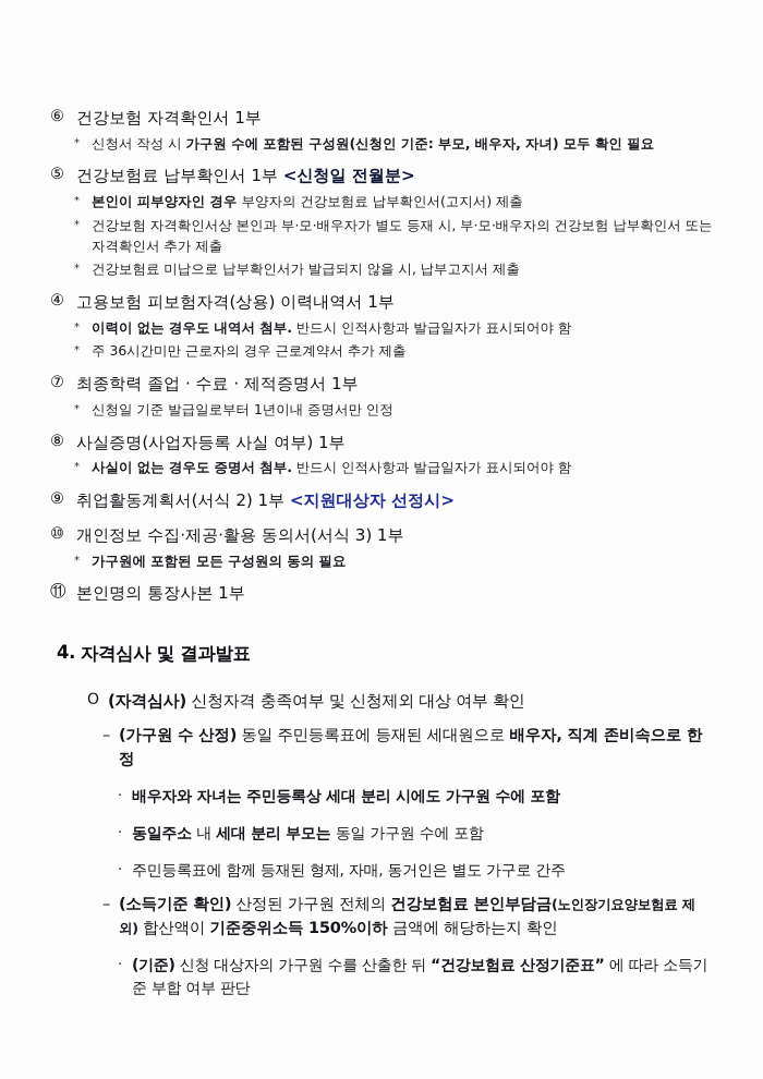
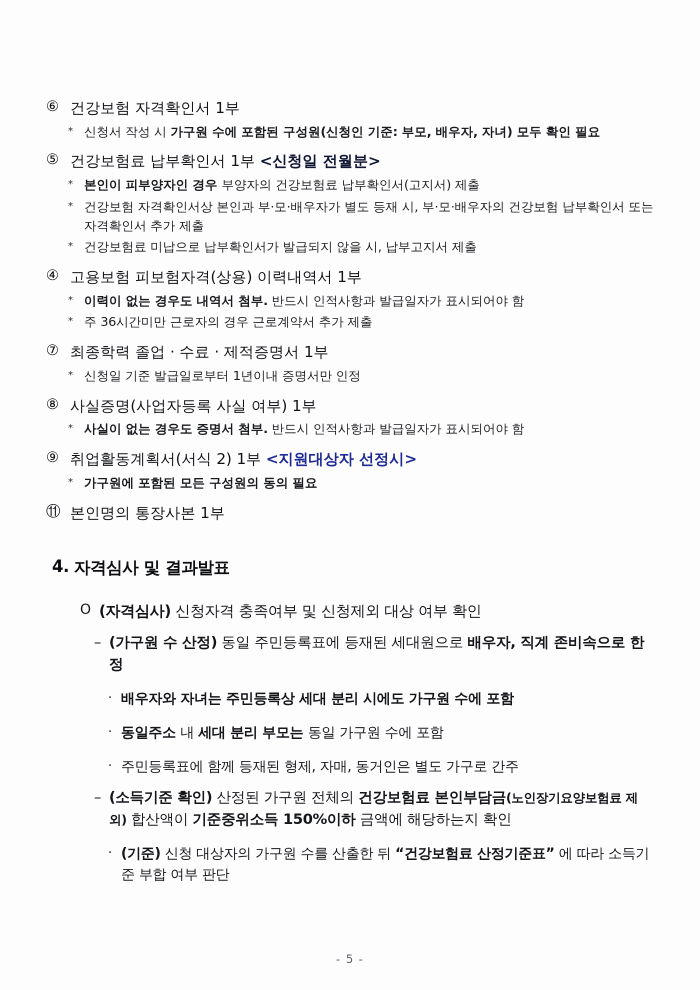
  ⑥
  건강보험 자격확인서 1부
  *
  신청서 작성 시 가구원 수에 포함된 구성원(신청인 기준: 부모, 배우자, 자녀) 모두 확인 필요
  ⑤
  건강보험료 납부확인서 1부 <신청일 전월분>
  *
  본인이 피부양자인 경우 부양자의 건강보험료 납부확인서(고지서) 제출
  *
  건강보험 자격확인서상 본인과 부·모·배우자가 별도 등재 시, 부·모·배우자의 건강보험 납부확인서 또는 자격확인서 추가 제출
  *
  건강보험료 미납으로 납부확인서가 발급되지 않을 시, 납부고지서 제출
  ④
  고용보험 피보험자격(상용) 이력내역서 1부
  *
  이력이 없는 경우도 내역서 첨부. 반드시 인적사항과 발급일자가 표시되어야 함
  *
  주 36시간미만 근로자의 경우 근로계약서 추가 제출
  ⑦
  최종학력 졸업 · 수료 · 제적증명서 1부
  *
  신청일 기준 발급일로부터 1년이내 증명서만 인정
  ⑧
  사실증명(사업자등록 사실 여부) 1부
  *
  사실이 없는 경우도 증명서 첨부. 반드시 인적사항과 발급일자가 표시되어야 함
  ⑨
  취업활동계획서(서식 2) 1부 <지원대상자 선정시>
- ⑩
- 개인정보 수집·제공·활용 동의서(서식 3) 1부
  *
  가구원에 포함된 모든 구성원의 동의 필요
  ⑪
  본인명의 통장사본 1부
  4.
  자격심사 및 결과발표
  O
  (자격심사) 신청자격 충족여부 및 신청제외 대상 여부 확인
  –
  (가구원 수 산정) 동일 주민등록표에 등재된 세대원으로 배우자, 직계 존비속으로 한정
  ·
  배우자와 자녀는 주민등록상 세대 분리 시에도 가구원 수에 포함
  ·
  동일주소 내 세대 분리 부모는 동일 가구원 수에 포함
  ·
  주민등록표에 함께 등재된 형제, 자매, 동거인은 별도 가구로 간주
  –
  (소득기준 확인) 산정된 가구원 전체의 건강보험료 본인부담금(노인장기요양보험료 제외) 합산액이 기준중위소득 150%이하 금액에 해당하는지 확인
  ·
  (기준) 신청 대상자의 가구원 수를 산출한 뒤 “건강보험료 산정기준표” 에 따라 소득기준 부합 여부 판단
+ - 5 -
